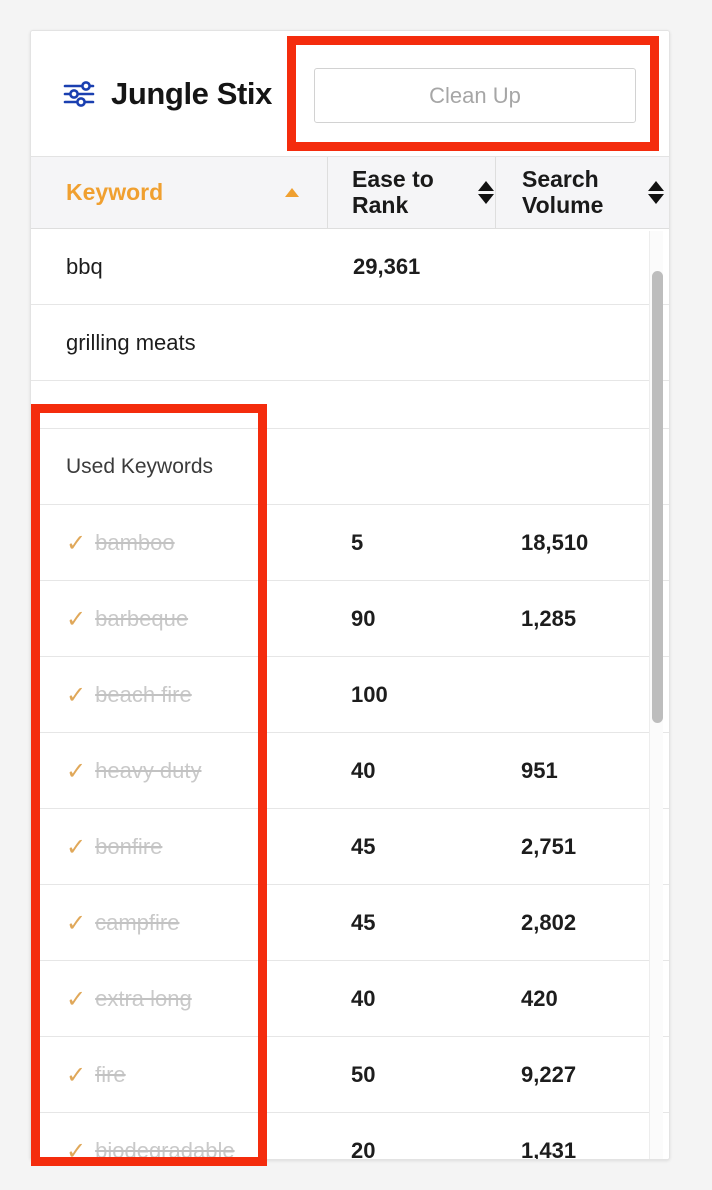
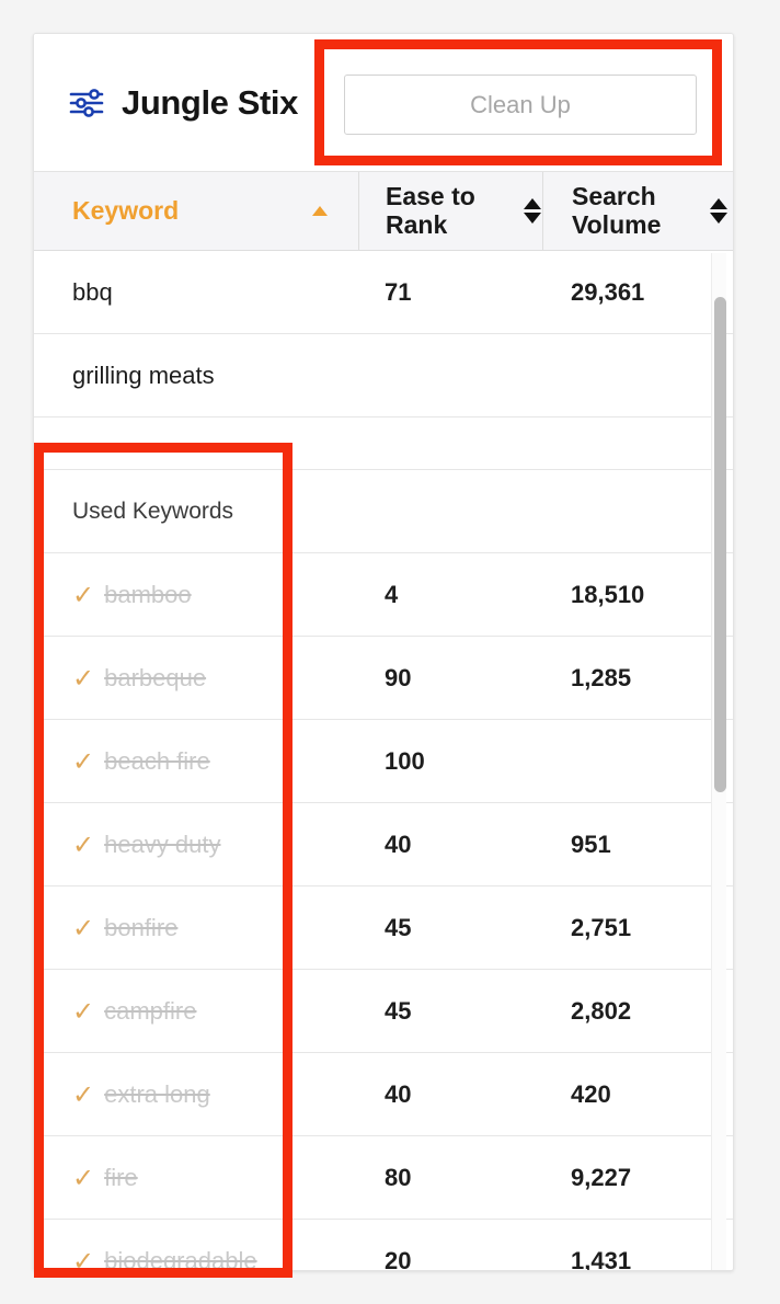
  Jungle Stix
  Clean Up
  Keyword
  Ease to
  Rank
  Search
  Volume
  bbq
+ 71
  29,361
  grilling meats
  Used Keywords
  ✓
  bamboo
- 5
+ 4
  18,510
  ✓
  barbeque
  90
  1,285
  ✓
  beach fire
  100
  ✓
  heavy duty
  40
  951
  ✓
  bonfire
  45
  2,751
  ✓
  campfire
  45
  2,802
  ✓
  extra long
  40
  420
  ✓
  fire
- 50
+ 80
  9,227
  ✓
  biodegradable
  20
  1,431
